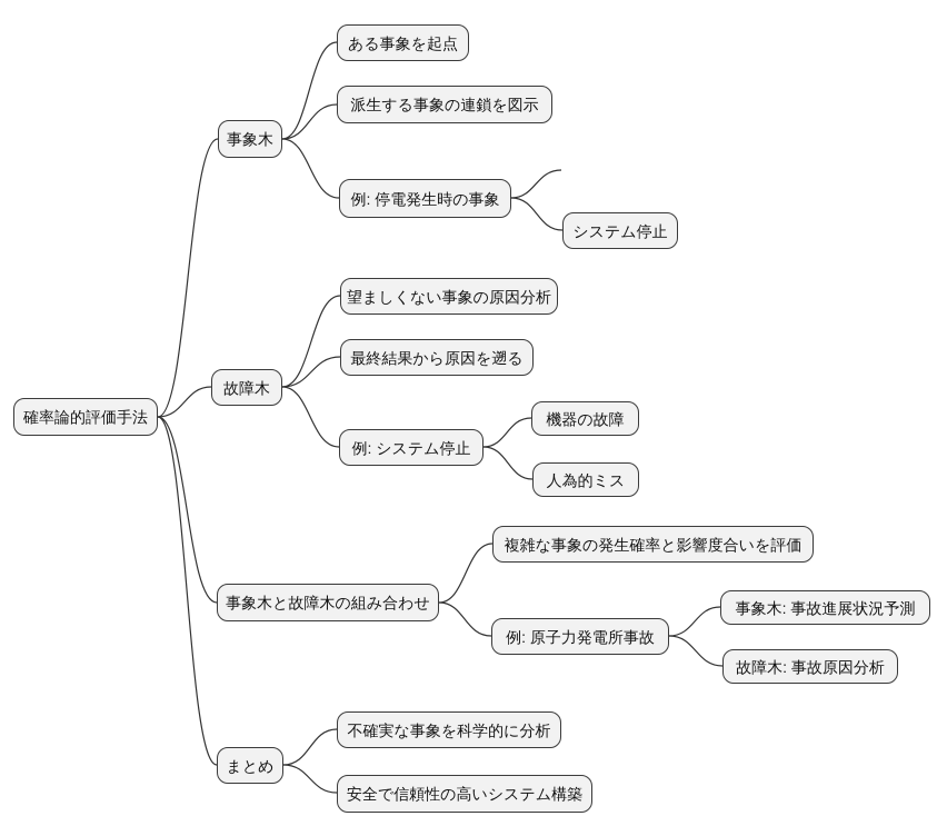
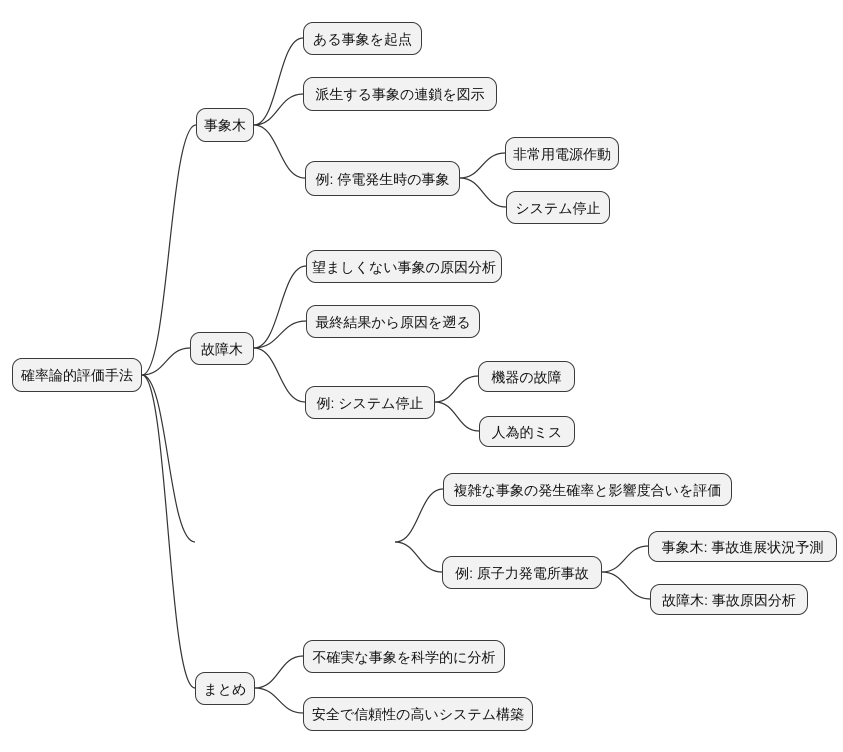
  確率論的評価手法
  事象木
  ある事象を起点
  派生する事象の連鎖を図示
  例: 停電発生時の事象
+ 非常用電源作動
  システム停止
  故障木
  望ましくない事象の原因分析
  最終結果から原因を遡る
  例: システム停止
  機器の故障
  人為的ミス
- 事象木と故障木の組み合わせ
  複雑な事象の発生確率と影響度合いを評価
  例: 原子力発電所事故
  事象木: 事故進展状況予測
  故障木: 事故原因分析
  まとめ
  不確実な事象を科学的に分析
  安全で信頼性の高いシステム構築
